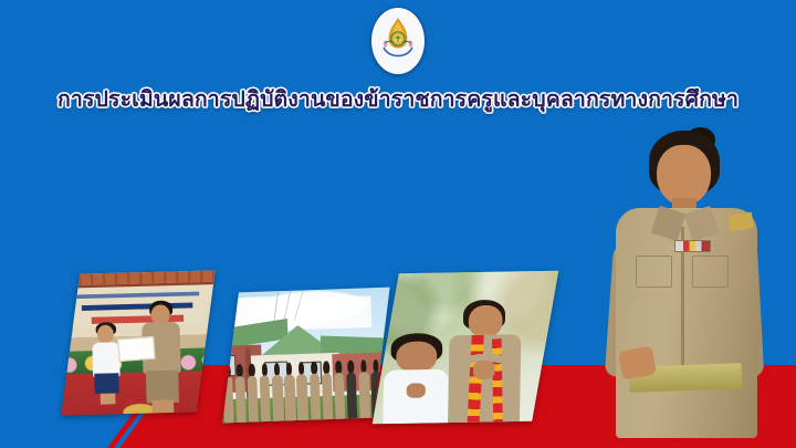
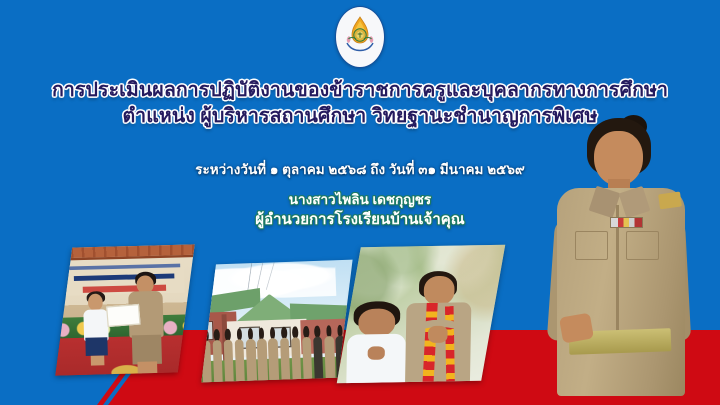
  การประเมินผลการปฏิบัติงานของข้าราชการครูและบุคลากรทางการศึกษา
+ ตำแหน่ง ผู้บริหารสถานศึกษา วิทยฐานะชำนาญการพิเศษ
+ ระหว่างวันที่ ๑ ตุลาคม ๒๕๖๘ ถึง วันที่ ๓๑ มีนาคม ๒๕๖๙
+ นางสาวไพลิน เดชกุญชร
+ ผู้อำนวยการโรงเรียนบ้านเจ้าคุณ
